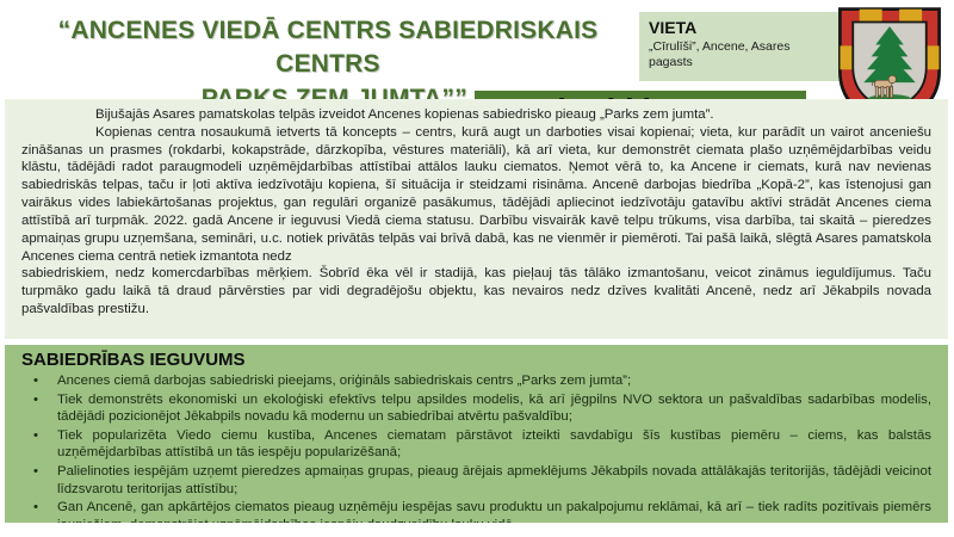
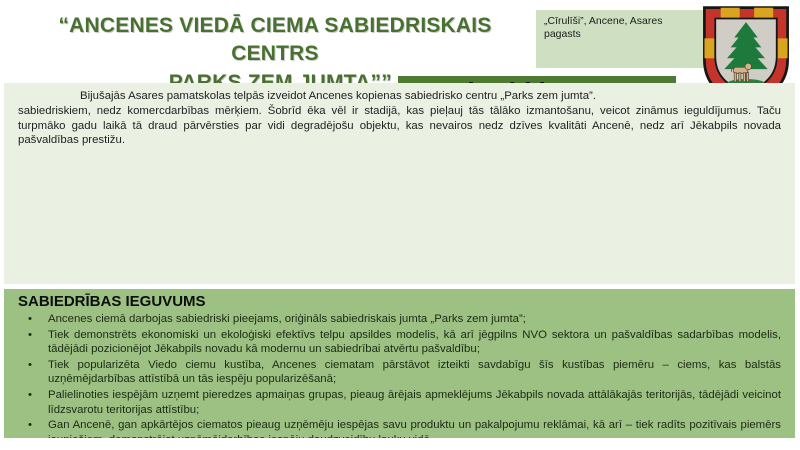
- “ANCENES VIEDĀ CENTRS SABIEDRISKAIS CENTRS
+ “ANCENES VIEDĀ CIEMA SABIEDRISKAIS CENTRS
- VIETA
  „Cīrulīši”, Ancene, Asares pagasts
- Bijušajās Asares pamatskolas telpās izveidot Ancenes kopienas sabiedrisko pieaug „Parks zem jumta”.
+ Bijušajās Asares pamatskolas telpās izveidot Ancenes kopienas sabiedrisko centru „Parks zem jumta”.
- Kopienas centra nosaukumā ietverts tā koncepts – centrs, kurā augt un darboties visai kopienai; vieta, kur parādīt un vairot anceniešu zināšanas un prasmes (rokdarbi, kokapstrāde, dārzkopība, vēstures materiāli), kā arī vieta, kur demonstrēt ciemata plašo uzņēmējdarbības veidu klāstu, tādējādi radot paraugmodeli uzņēmējdarbības attīstībai attālos lauku ciematos. Ņemot vērā to, ka Ancene ir ciemats, kurā nav nevienas sabiedriskās telpas, taču ir ļoti aktīva iedzīvotāju kopiena, šī situācija ir steidzami risināma. Ancenē darbojas biedrība „Kopā-2”, kas īstenojusi gan vairākus vides labiekārtošanas projektus, gan regulāri organizē pasākumus, tādējādi apliecinot iedzīvotāju gatavību aktīvi strādāt Ancenes ciema attīstībā arī turpmāk. 2022. gadā Ancene ir ieguvusi Viedā ciema statusu. Darbību visvairāk kavē telpu trūkums, visa darbība, tai skaitā – pieredzes apmaiņas grupu uzņemšana, semināri, u.c. notiek privātās telpās vai brīvā dabā, kas ne vienmēr ir piemēroti. Tai pašā laikā, slēgtā Asares pamatskola Ancenes ciema centrā netiek izmantota nedz
  sabiedriskiem, nedz komercdarbības mērķiem. Šobrīd ēka vēl ir stadijā, kas pieļauj tās tālāko izmantošanu, veicot zināmus ieguldījumus. Taču turpmāko gadu laikā tā draud pārvērsties par vidi degradējošu objektu, kas nevairos nedz dzīves kvalitāti Ancenē, nedz arī Jēkabpils novada pašvaldības prestižu.
  SABIEDRĪBAS IEGUVUMS
- Ancenes ciemā darbojas sabiedriski pieejams, oriģināls sabiedriskais centrs „Parks zem jumta”;
+ Ancenes ciemā darbojas sabiedriski pieejams, oriģināls sabiedriskais jumta „Parks zem jumta”;
  Tiek demonstrēts ekonomiski un ekoloģiski efektīvs telpu apsildes modelis, kā arī jēgpilns NVO sektora un pašvaldības sadarbības modelis, tādējādi pozicionējot Jēkabpils novadu kā modernu un sabiedrībai atvērtu pašvaldību;
  Tiek popularizēta Viedo ciemu kustība, Ancenes ciematam pārstāvot izteikti savdabīgu šīs kustības piemēru – ciems, kas balstās uzņēmējdarbības attīstībā un tās iespēju popularizēšanā;
  Palielinoties iespējām uzņemt pieredzes apmaiņas grupas, pieaug ārējais apmeklējums Jēkabpils novada attālākajās teritorijās, tādējādi veicinot līdzsvarotu teritorijas attīstību;
